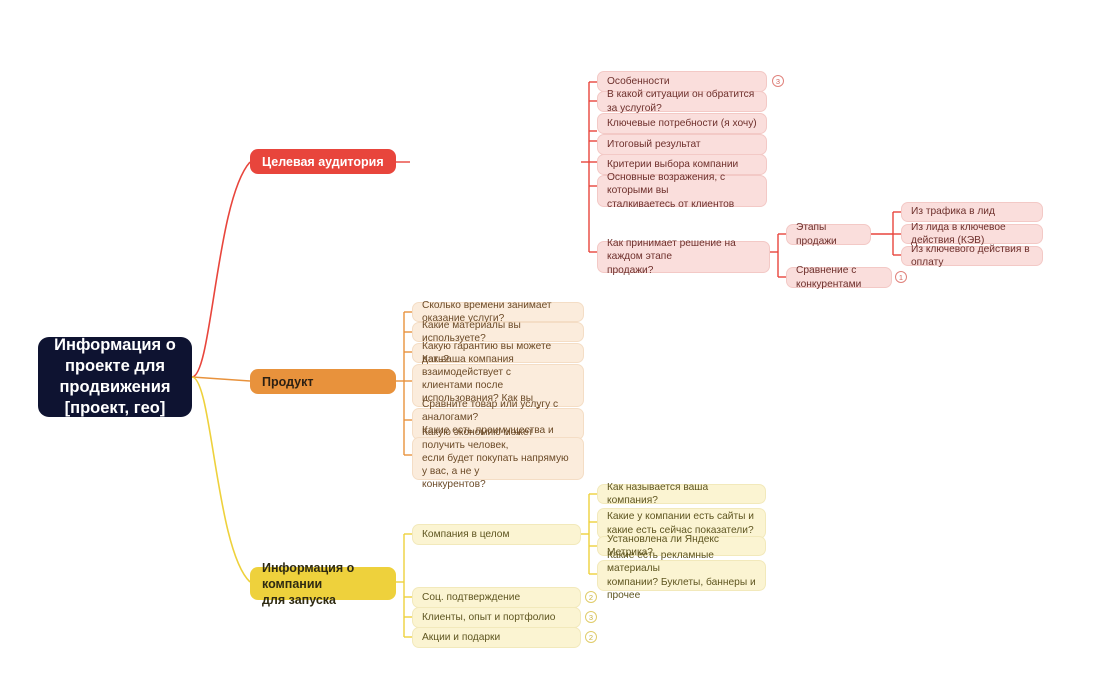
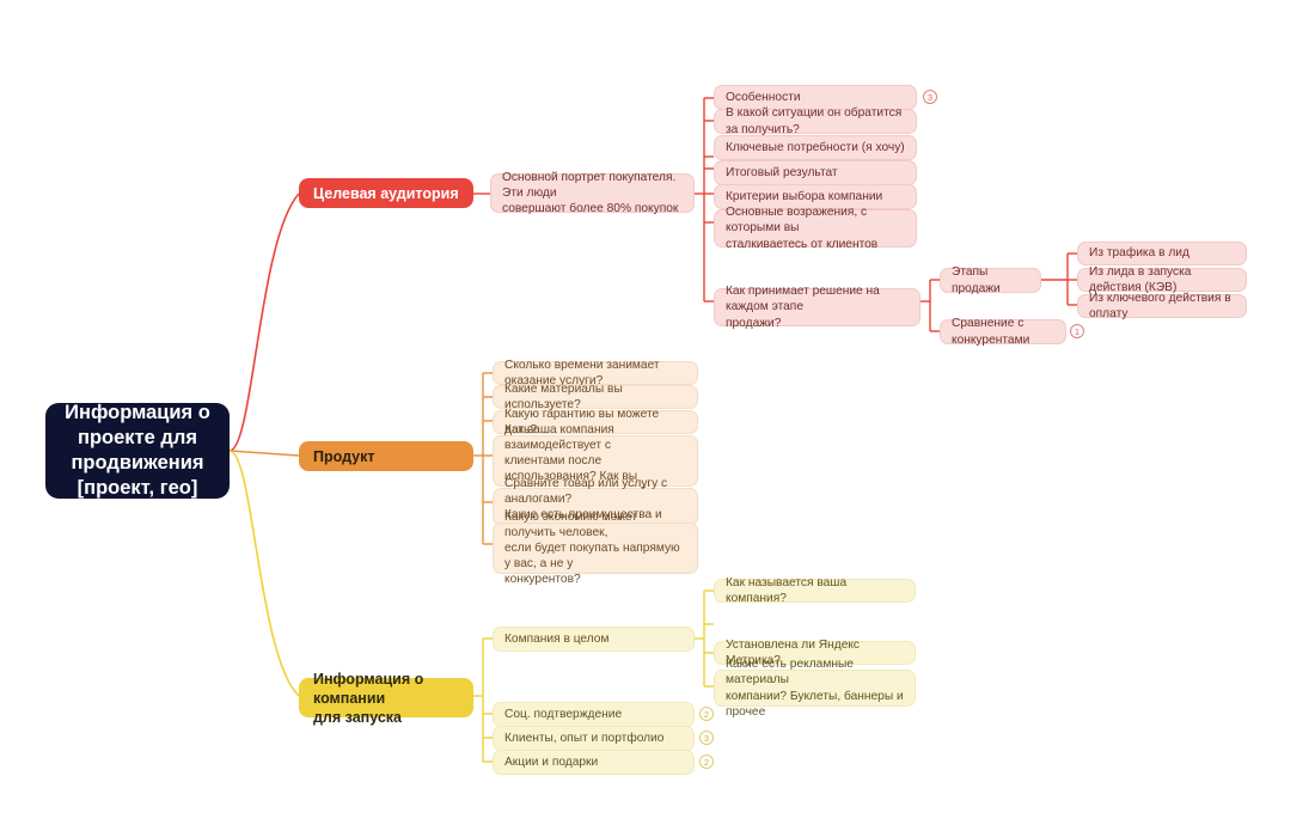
  Информация о
  проекте для
  продвижения
  [проект, гео]
  Целевая аудитория
+ Основной портрет покупателя. Эти люди
+ совершают более 80% покупок
  Особенности
  3
- В какой ситуации он обратится за услугой?
+ В какой ситуации он обратится за получить?
  Ключевые потребности (я хочу)
  Итоговый результат
  Критерии выбора компании
  Основные возражения, с которыми вы
  сталкиваетесь от клиентов
  Как принимает решение на каждом этапе
  продажи?
  Этапы продажи
  Из трафика в лид
- Из лида в ключевое действия (КЭВ)
+ Из лида в запуска действия (КЭВ)
  Из ключевого действия в оплату
  Сравнение с конкурентами
  1
  Продукт
  Сколько времени занимает оказание услуги?
  Какие материалы вы используете?
  Какую гарантию вы можете дать?
  Как ваша компания взаимодействует с
  клиентами после использования? Как вы
  Сравните товар или услугу с аналогами?
  Какую экономию может получить человек,
  если будет покупать напрямую у вас, а не у
  конкурентов?
  Информация о компании
  для запуска
  Компания в целом
  Соц. подтверждение
  2
  Клиенты, опыт и портфолио
  3
  Акции и подарки
  2
  Как называется ваша компания?
- Какие у компании есть сайты и
- какие есть сейчас показатели?
  Установлена ли Яндекс Метрика?
  Какие есть рекламные материалы
  компании? Буклеты, баннеры и прочее
